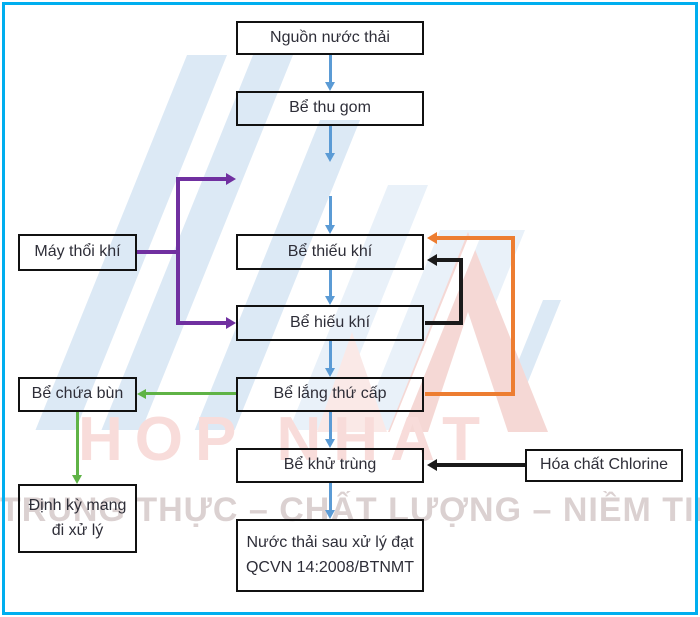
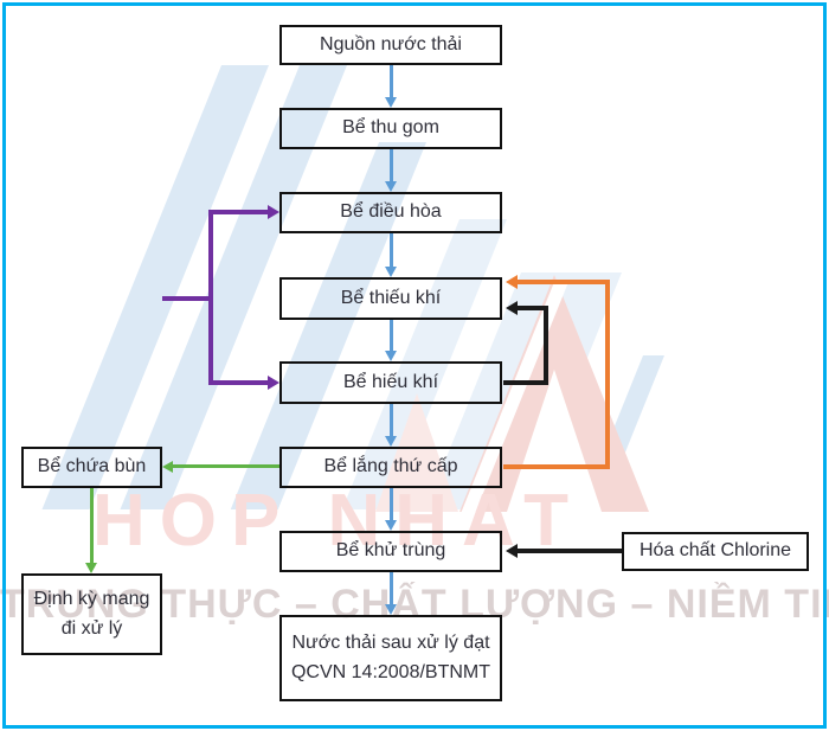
  HOP NHAT
  TRUNG THỰC – CHẤT LƯỢNG – NIỀM TI
  Nguồn nước thải
  Bể thu gom
+ Bể điều hòa
  Bể thiếu khí
  Bể hiếu khí
  Bể lắng thứ cấp
  Bể khử trùng
  Nước thải sau xử lý đạt
  QCVN 14:2008/BTNMT
- Máy thổi khí
  Bể chứa bùn
  Định kỳ mang
  đi xử lý
  Hóa chất Chlorine
